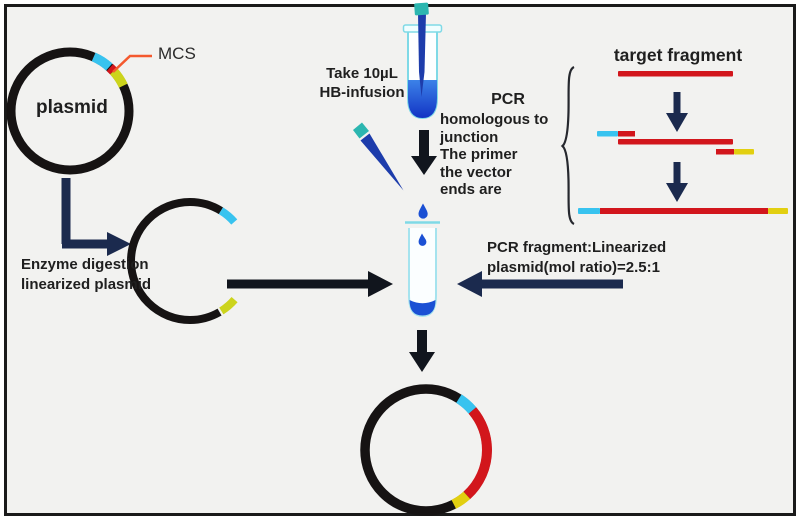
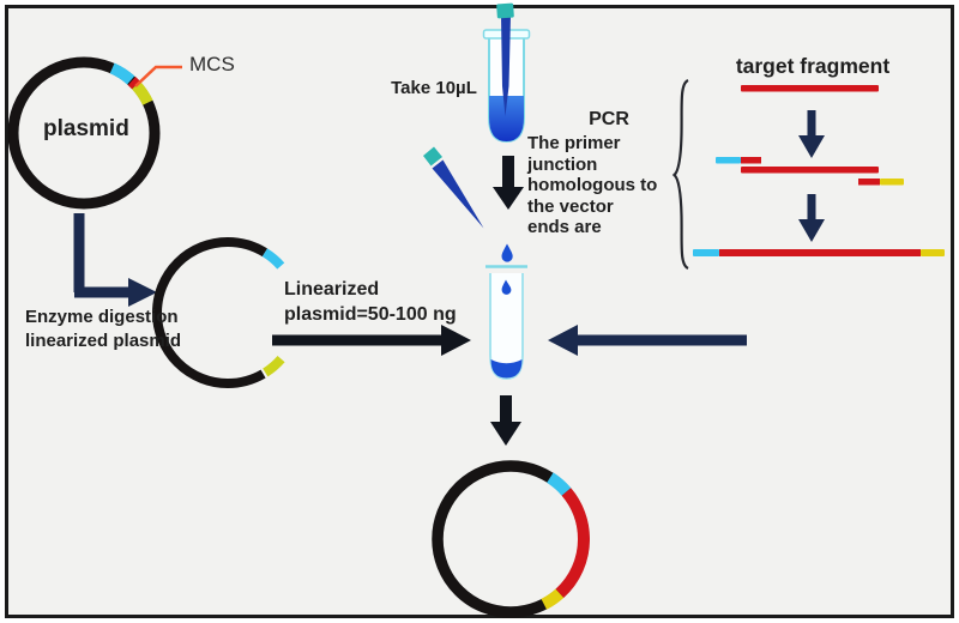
  plasmid
  MCS
  Enzyme digestion
  linearized plasmid
+ Linearized
+ plasmid=50-100 ng
  Take 10µL
- HB-infusion
  PCR
- homologous to
+ The primer
  junction
- The primer
+ homologous to
  the vector
  ends are
  target fragment
- PCR fragment:Linearized
- plasmid(mol ratio)=2.5:1
